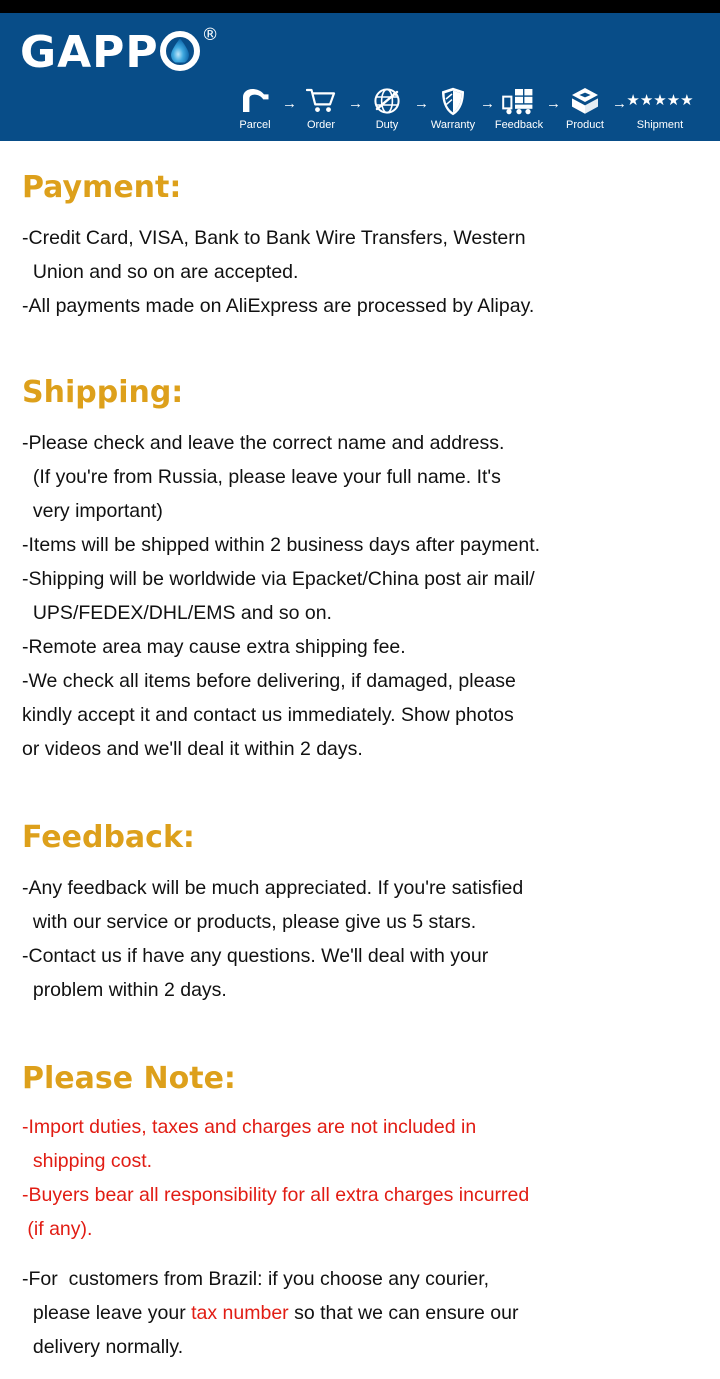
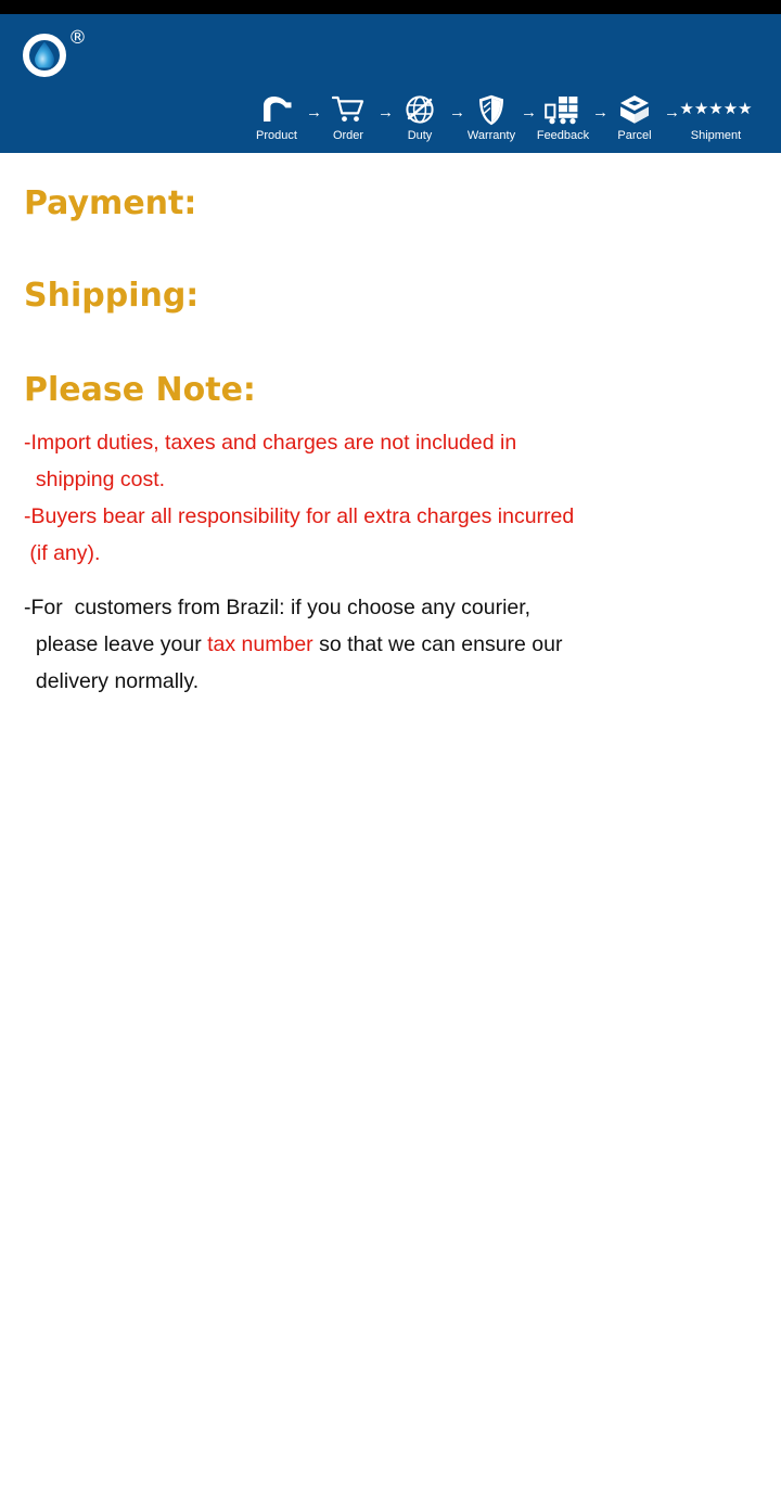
- GAPP
  ®
- Parcel
+ Product
  →
  Order
  →
  Duty
  →
  Warranty
  →
  Feedback
  →
- Product
+ Parcel
  →
  ★★★★★
  Shipment
  Payment:
- -Credit Card, VISA, Bank to Bank Wire Transfers, Western
- Union and so on are accepted.
- -All payments made on AliExpress are processed by Alipay.
  Shipping:
- -Please check and leave the correct name and address.
- (If you're from Russia, please leave your full name. It's
- very important)
- -Items will be shipped within 2 business days after payment.
- -Shipping will be worldwide via Epacket/China post air mail/
- UPS/FEDEX/DHL/EMS and so on.
- -Remote area may cause extra shipping fee.
- -We check all items before delivering, if damaged, please
- kindly accept it and contact us immediately. Show photos
- or videos and we'll deal it within 2 days.
- Feedback:
- -Any feedback will be much appreciated. If you're satisfied
- with our service or products, please give us 5 stars.
- -Contact us if have any questions. We'll deal with your
- problem within 2 days.
  Please Note:
  -Import duties, taxes and charges are not included in
  shipping cost.
  -Buyers bear all responsibility for all extra charges incurred
  (if any).
  -For customers from Brazil: if you choose any courier,
  please leave your tax number so that we can ensure our
  delivery normally.
